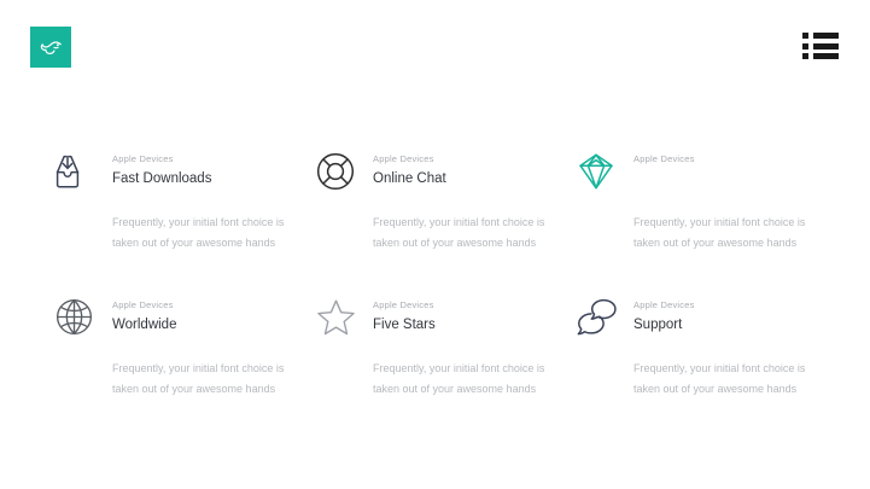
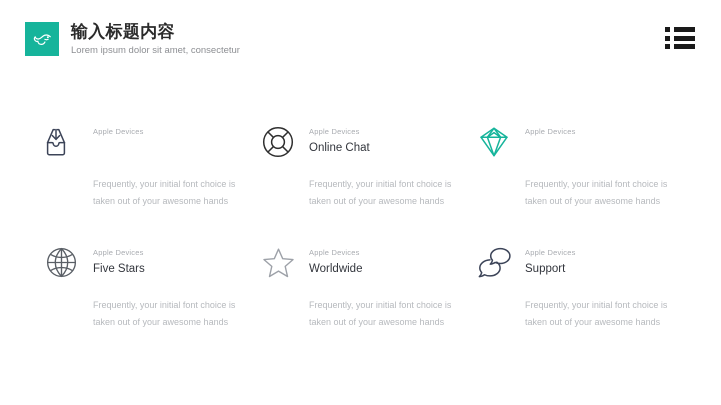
+ 输入标题内容
+ Lorem ipsum dolor sit amet, consectetur
  Apple Devices
- Fast Downloads
  Frequently, your initial font choice is
  taken out of your awesome hands
  Apple Devices
  Online Chat
  Frequently, your initial font choice is
  taken out of your awesome hands
  Apple Devices
  Frequently, your initial font choice is
  taken out of your awesome hands
  Apple Devices
- Worldwide
+ Five Stars
  Frequently, your initial font choice is
  taken out of your awesome hands
  Apple Devices
- Five Stars
+ Worldwide
  Frequently, your initial font choice is
  taken out of your awesome hands
  Apple Devices
  Support
  Frequently, your initial font choice is
  taken out of your awesome hands
